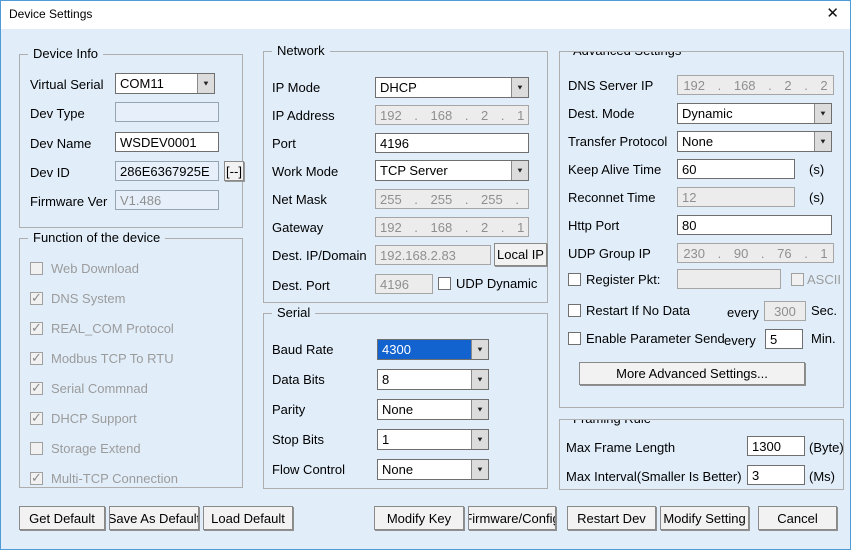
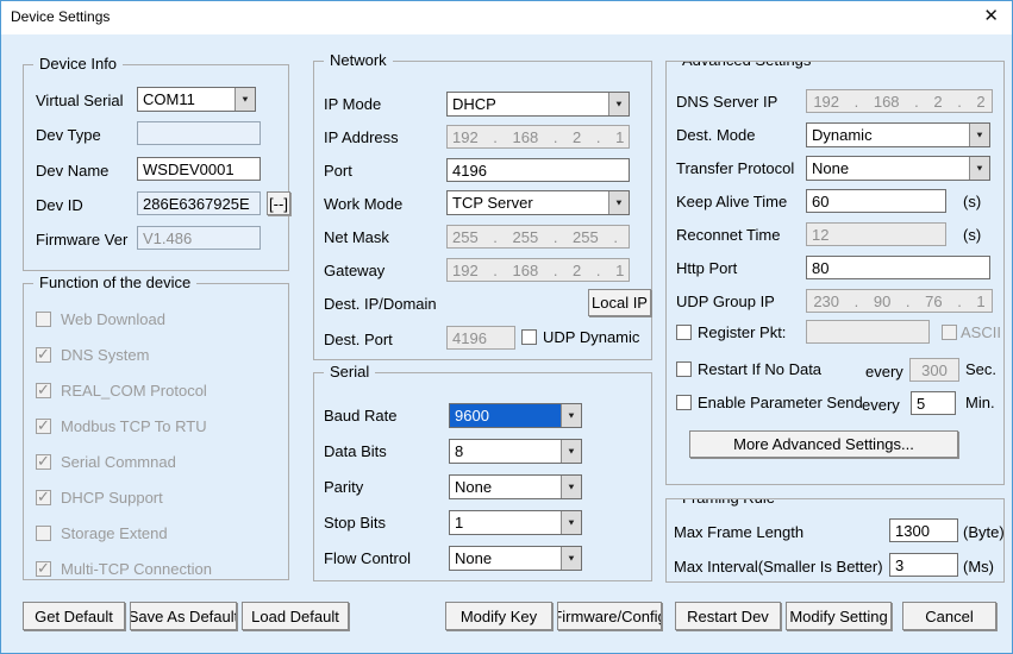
  Device Settings
  ✕
  Device Info
  Virtual Serial
  COM11
  Dev Type
  Dev Name
  WSDEV0001
  Dev ID
  286E6367925E
  [--]
  Firmware Ver
  V1.486
  Function of the device
  Web Download
  DNS System
  REAL_COM Protocol
  Modbus TCP To RTU
  Serial Commnad
  DHCP Support
  Storage Extend
  Multi-TCP Connection
  Network
  IP Mode
  DHCP
  IP Address
  192 . 168 . 2 . 128
  Port
  4196
  Work Mode
  TCP Server
  Net Mask
  255 . 255 . 255 . 0
  Gateway
  192 . 168 . 2 . 1
  Dest. IP/Domain
- 192.168.2.83
  Local IP
  Dest. Port
  4196
  UDP Dynamic
  Serial
  Baud Rate
- 4300
+ 9600
  Data Bits
  8
  Parity
  None
  Stop Bits
  1
  Flow Control
  None
  DNS Server IP
  192 . 168 . 2 . 2
  Dest. Mode
  Dynamic
  Transfer Protocol
  None
  Keep Alive Time
  60
  (s)
  Reconnet Time
  12
  (s)
  Http Port
  80
  UDP Group IP
  230 . 90 . 76 . 1
  Register Pkt:
  ASCII
  Restart If No Data
  every
  300
  Sec.
  Enable Parameter Send
  every
  5
  Min.
  More Advanced Settings...
  Max Frame Length
  1300
  (Byte)
  Max Interval(Smaller Is Better)
  3
  (Ms)
  Get Default
  Save As Default
  Load Default
  Modify Key
  Firmware/Confi
  Restart Dev
  Modify Setting
  Cancel
